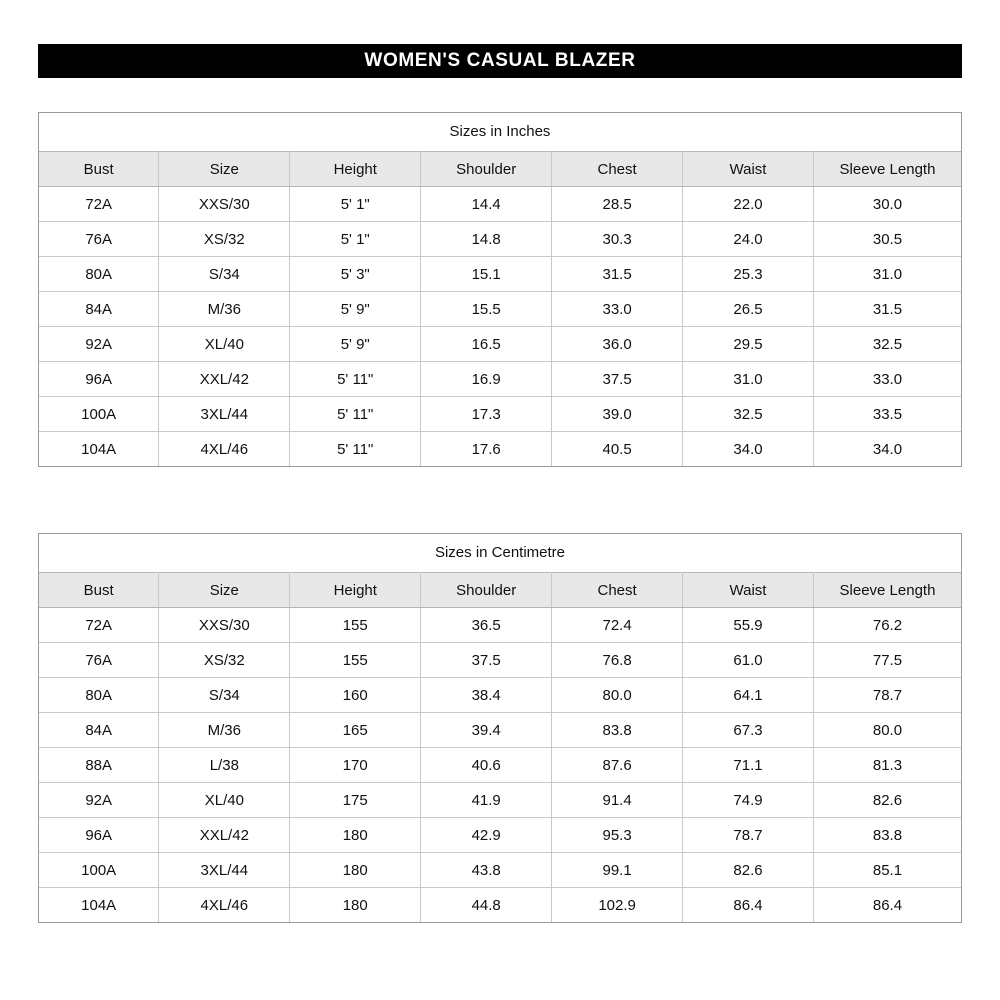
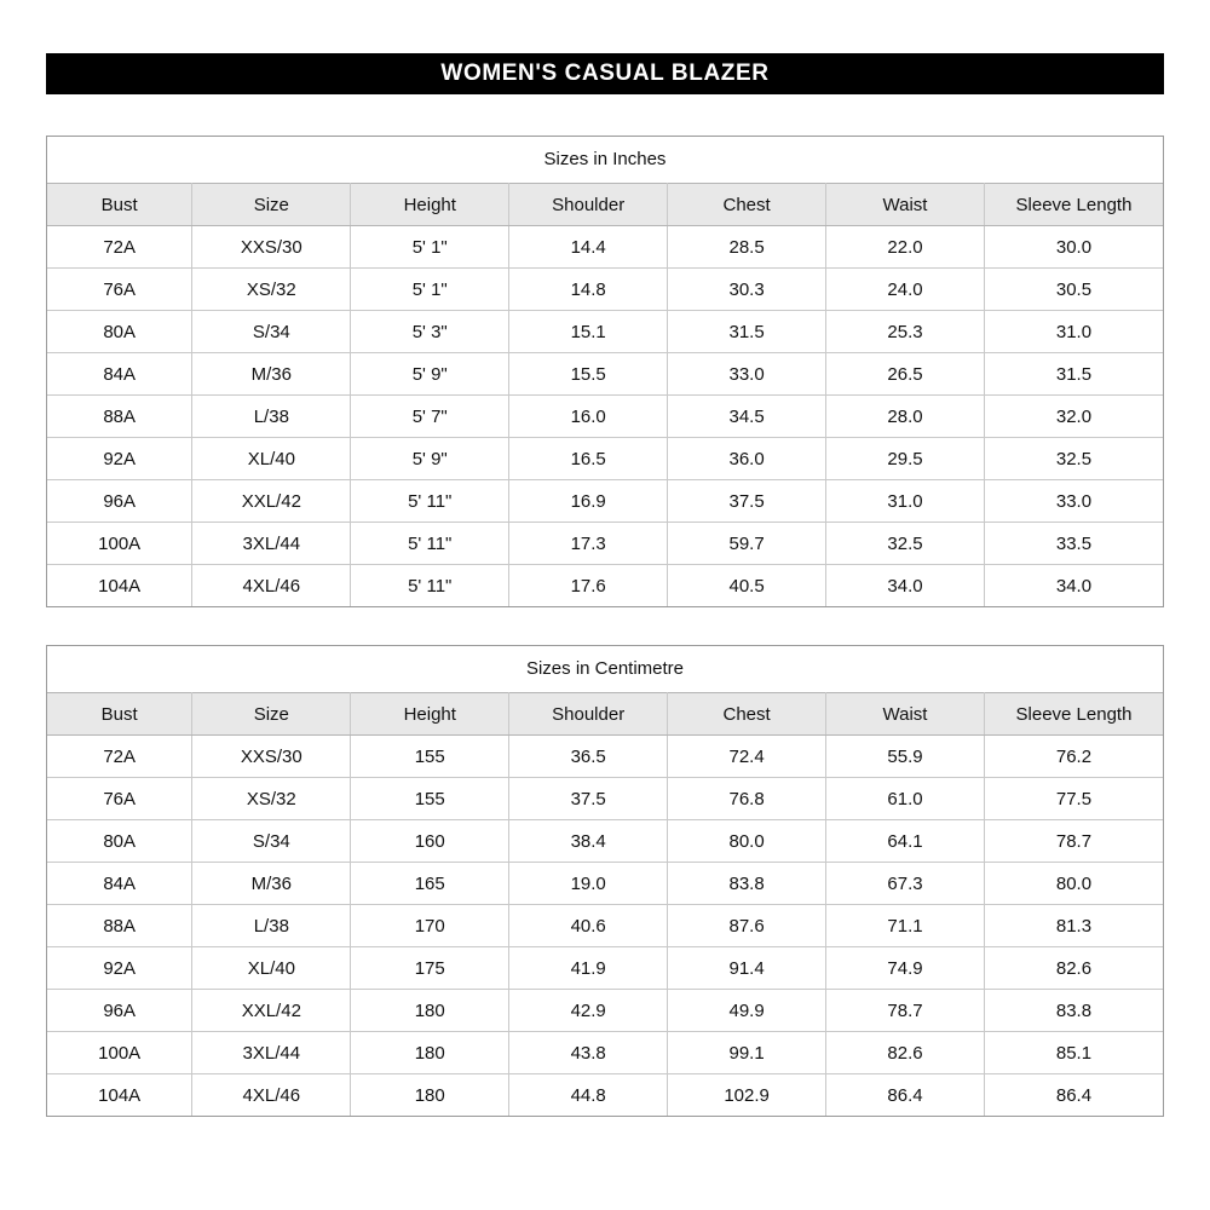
  WOMEN'S CASUAL BLAZER
  Sizes in Inches
  Bust	Size	Height	Shoulder	Chest	Waist	Sleeve Length
  72A	XXS/30	5' 1"	14.4	28.5	22.0	30.0
  76A	XS/32	5' 1"	14.8	30.3	24.0	30.5
  80A	S/34	5' 3"	15.1	31.5	25.3	31.0
  84A	M/36	5' 9"	15.5	33.0	26.5	31.5
+ 88A	L/38	5' 7"	16.0	34.5	28.0	32.0
  92A	XL/40	5' 9"	16.5	36.0	29.5	32.5
  96A	XXL/42	5' 11"	16.9	37.5	31.0	33.0
- 100A	3XL/44	5' 11"	17.3	39.0	32.5	33.5
+ 100A	3XL/44	5' 11"	17.3	59.7	32.5	33.5
  104A	4XL/46	5' 11"	17.6	40.5	34.0	34.0
  Sizes in Centimetre
  Bust	Size	Height	Shoulder	Chest	Waist	Sleeve Length
  72A	XXS/30	155	36.5	72.4	55.9	76.2
  76A	XS/32	155	37.5	76.8	61.0	77.5
  80A	S/34	160	38.4	80.0	64.1	78.7
- 84A	M/36	165	39.4	83.8	67.3	80.0
+ 84A	M/36	165	19.0	83.8	67.3	80.0
  88A	L/38	170	40.6	87.6	71.1	81.3
  92A	XL/40	175	41.9	91.4	74.9	82.6
- 96A	XXL/42	180	42.9	95.3	78.7	83.8
+ 96A	XXL/42	180	42.9	49.9	78.7	83.8
  100A	3XL/44	180	43.8	99.1	82.6	85.1
  104A	4XL/46	180	44.8	102.9	86.4	86.4
